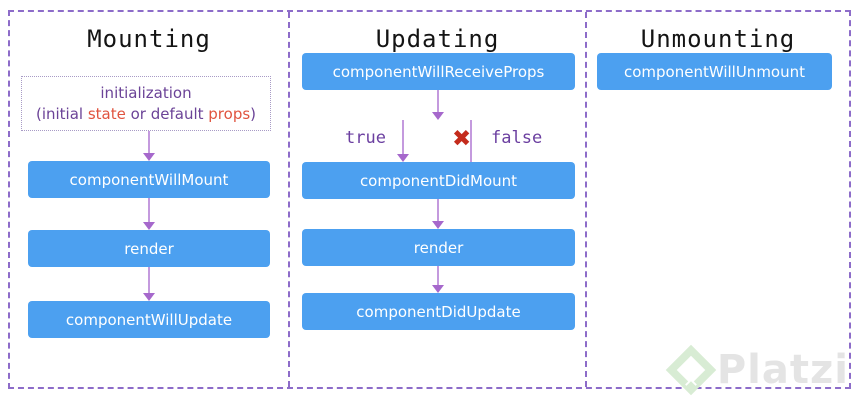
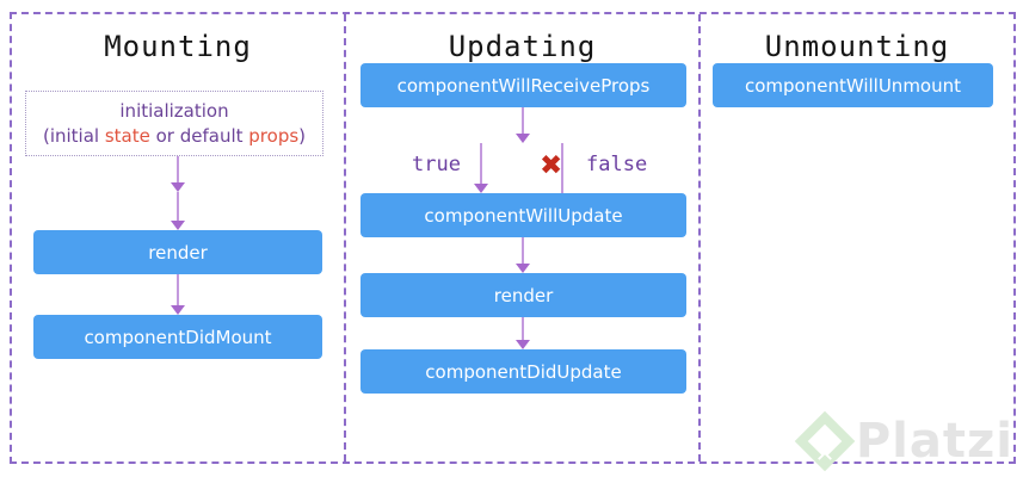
  Mounting
  initialization
  (initial state or default props)
- componentWillMount
  render
- componentWillUpdate
+ componentDidMount
  Updating
  componentWillReceiveProps
  true
  ✖
  false
- componentDidMount
+ componentWillUpdate
  render
  componentDidUpdate
  Unmounting
  componentWillUnmount
  Platzi
